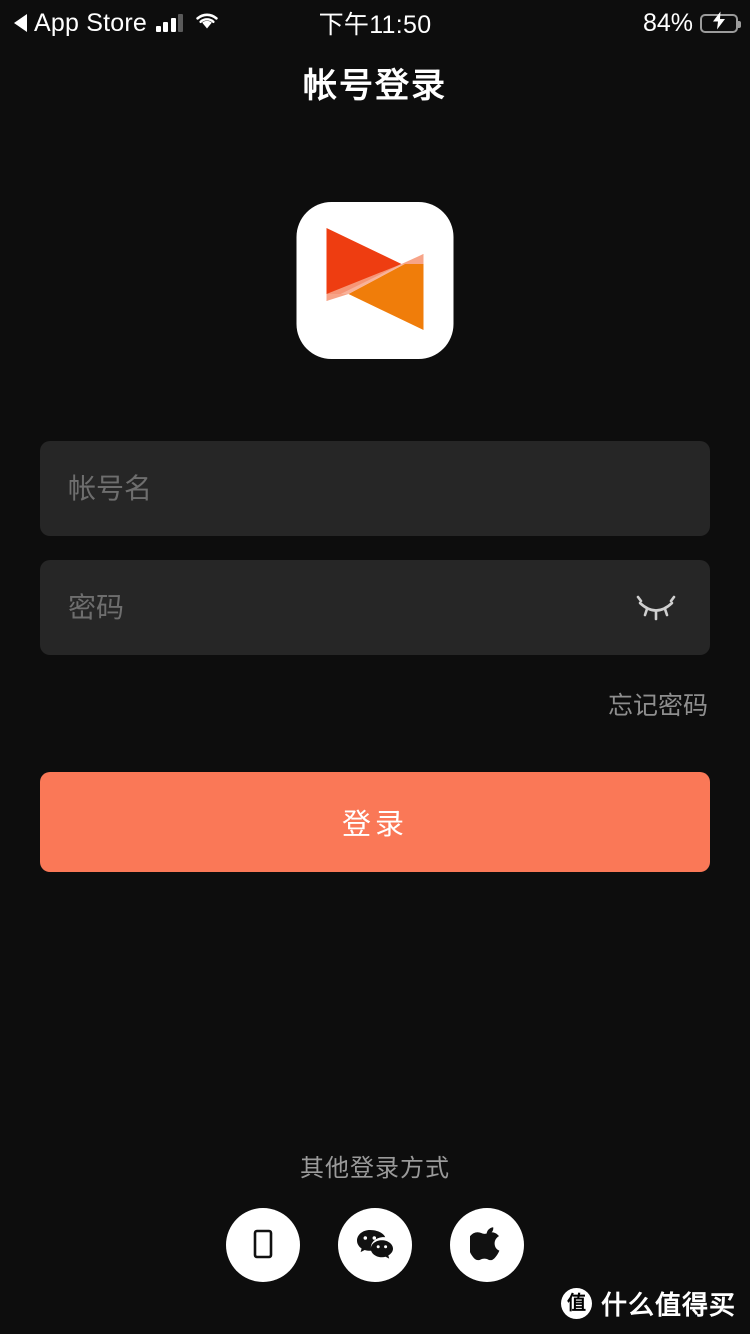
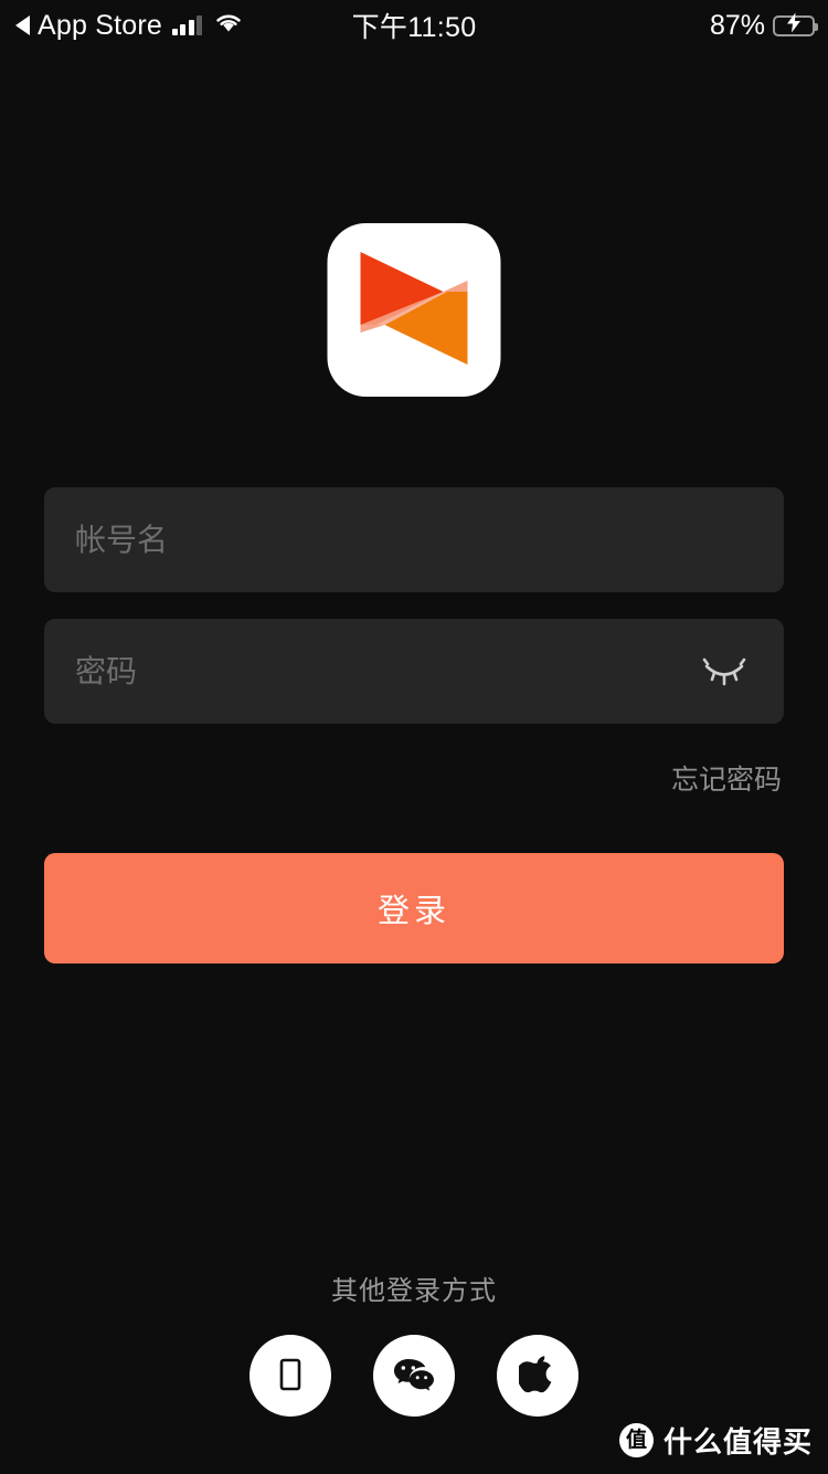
  App Store
  下午11:50
- 84%
+ 87%
- 帐号登录
  帐号名
  密码
  忘记密码
  登录
  其他登录方式
  值
  什么值得买
